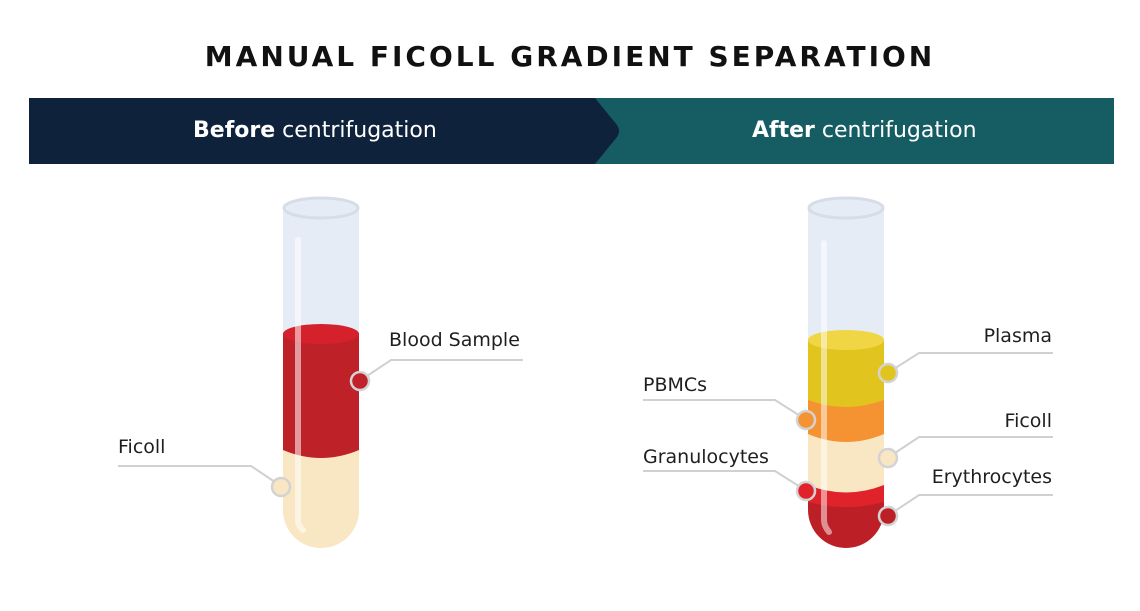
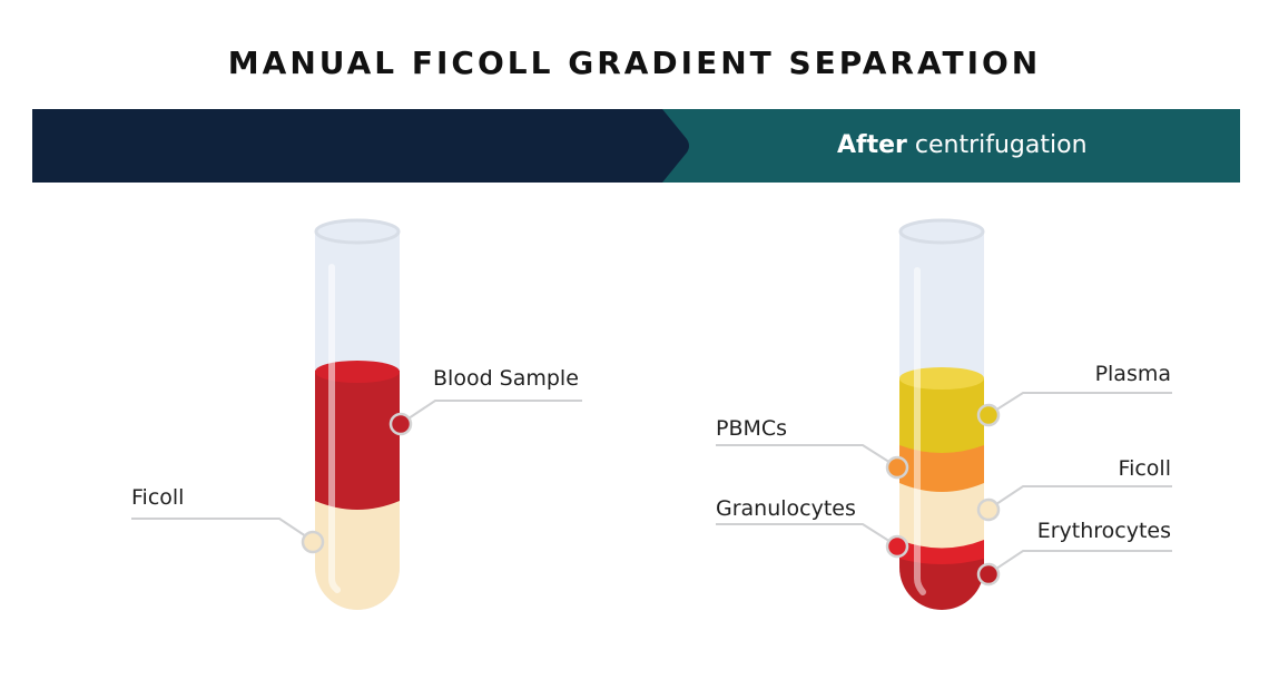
  MANUAL FICOLL GRADIENT SEPARATION
- Before centrifugation
  After centrifugation
  Blood Sample
  Ficoll
  Plasma
  PBMCs
  Ficoll
  Granulocytes
  Erythrocytes
